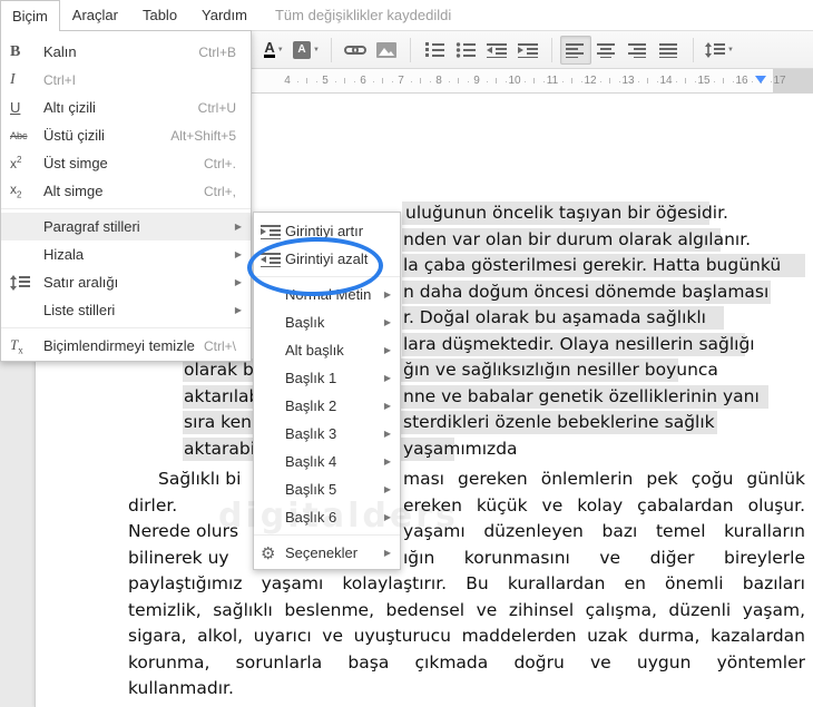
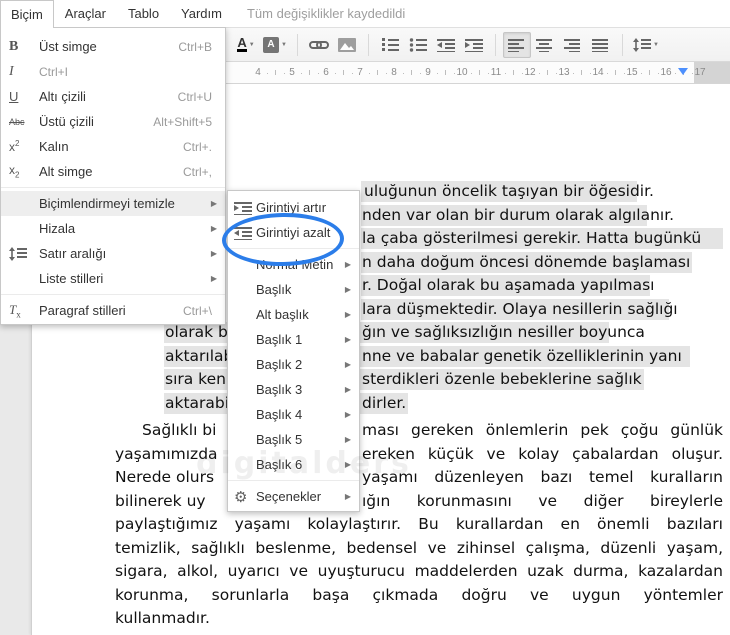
  A
  A
  4
  5
  6
  7
  8
  9
  10
  11
  12
  13
  14
  15
  16
  17
  Biçim
  Araçlar
  Tablo
  Yardım
  Tüm değişiklikler kaydedildi
  B
- Kalın
+ Üst simge
  Ctrl+B
  I
  Ctrl+I
  U
  Altı çizili
  Ctrl+U
  Abc
  Üstü çizili
  Alt+Shift+5
  x2
- Üst simge
+ Kalın
  Ctrl+.
  x2
  Alt simge
  Ctrl+,
- Paragraf stilleri
+ Biçimlendirmeyi temizle
  ▶
  Hizala
  ▶
  Satır aralığı
  ▶
  Liste stilleri
  ▶
  Tx
- Biçimlendirmeyi temizle
+ Paragraf stilleri
  Ctrl+\
  Girintiyi artır
  Girintiyi azalt
  Normal Metin
  ▶
  Başlık
  ▶
  Alt başlık
  ▶
  Başlık 1
  ▶
  Başlık 2
  ▶
  Başlık 3
  ▶
  Başlık 4
  ▶
  Başlık 5
  ▶
  Başlık 6
  ▶
  ⚙
  Seçenekler
  ▶
  digitalders
  uluğunun öncelik taşıyan bir öğesidir.
  nden var olan bir durum olarak algılanır.
  la çaba gösterilmesi gerekir. Hatta bugünkü
  n daha doğum öncesi dönemde başlaması
- r. Doğal olarak bu aşamada sağlıklı
+ r. Doğal olarak bu aşamada yapılması
  lara düşmektedir. Olaya nesillerin sağlığı
  olarak b
  ğın ve sağlıksızlığın nesiller boyunca
  aktarıla
  nne ve babalar genetik özelliklerinin yanı
  sıra ken
  sterdikleri özenle bebeklerine sağlık
  aktarab
- yaşamımızda
+ dirler.
  Sağlıklı bi
  ması gereken önlemlerin pek çoğu günlük
- dirler.
+ yaşamımızda
  ereken küçük ve kolay çabalardan oluşur.
  Nerede olurs
  yaşamı düzenleyen bazı temel kuralların
  bilinerek uy
  ığın korunmasını ve diğer bireylerle
  paylaştığımız yaşamı kolaylaştırır. Bu kurallardan en önemli bazıları
  temizlik, sağlıklı beslenme, bedensel ve zihinsel çalışma, düzenli yaşam,
  sigara, alkol, uyarıcı ve uyuşturucu maddelerden uzak durma, kazalardan
  korunma, sorunlarla başa çıkmada doğru ve uygun yöntemler
  kullanmadır.
